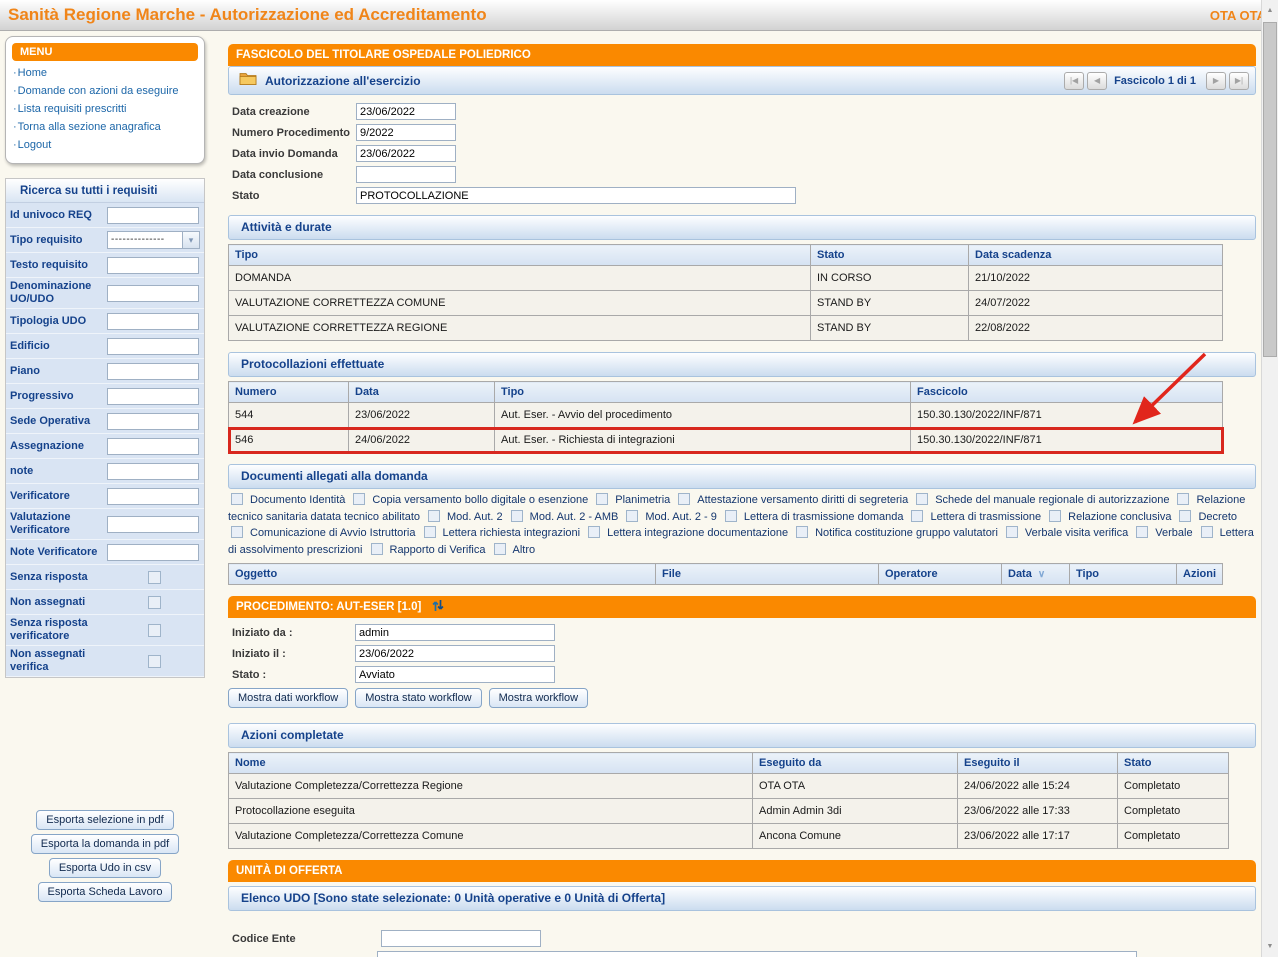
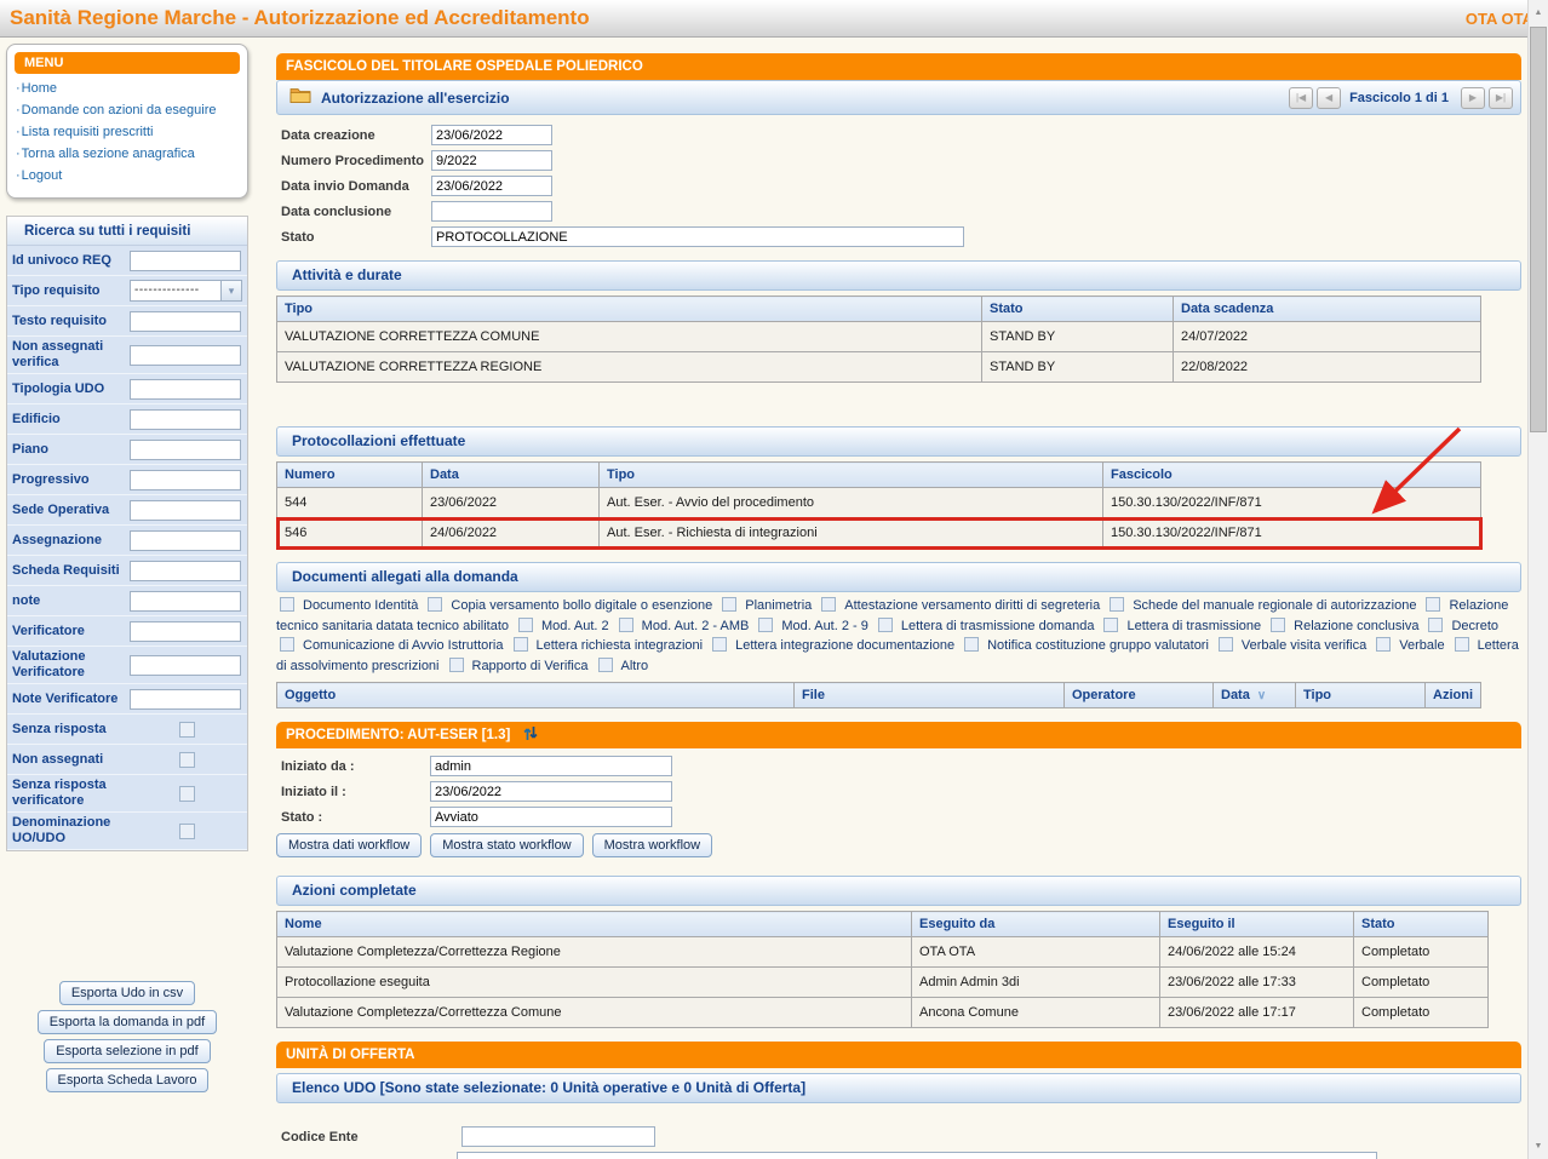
  Sanità Regione Marche - Autorizzazione ed Accreditamento
  OTA OT
  MENU
  Home
  Domande con azioni da eseguire
  Lista requisiti prescritti
  Torna alla sezione anagrafica
  Logout
  Ricerca su tutti i requisiti
  Id univoco REQ
  Tipo requisito
  --------------
  ▾
  Testo requisito
- Denominazione UO/UDO
+ Non assegnati verifica
  Tipologia UDO
  Edificio
  Piano
  Progressivo
  Sede Operativa
  Assegnazione
+ Scheda Requisiti
  note
  Verificatore
  Valutazione Verificatore
  Note Verificatore
  Senza risposta
  Non assegnati
  Senza risposta verificatore
- Non assegnati verifica
+ Denominazione UO/UDO
- Esporta selezione in pdf
+ Esporta Udo in csv
  Esporta la domanda in pdf
- Esporta Udo in csv
+ Esporta selezione in pdf
  Esporta Scheda Lavoro
  FASCICOLO DEL TITOLARE OSPEDALE POLIEDRICO
  Autorizzazione all'esercizio
  |◀
  ◀
  Fascicolo 1 di 1
  ▶
  ▶|
  Data creazione
  23/06/2022
  Numero Procedimento
  9/2022
  Data invio Domanda
  23/06/2022
  Data conclusione
  Stato
  PROTOCOLLAZIONE
  Attività e durate
  Tipo	Stato	Data scadenza
- DOMANDA	IN CORSO	21/10/2022
  VALUTAZIONE CORRETTEZZA COMUNE	STAND BY	24/07/2022
  VALUTAZIONE CORRETTEZZA REGIONE	STAND BY	22/08/2022
  Protocollazioni effettuate
  Numero	Data	Tipo	Fascicolo
  544	23/06/2022	Aut. Eser. - Avvio del procedimento	150.30.130/2022/INF/871
  546	24/06/2022	Aut. Eser. - Richiesta di integrazioni	150.30.130/2022/INF/871
  Documenti allegati alla domanda
  Documento Identità Copia versamento bollo digitale o esenzione Planimetria Attestazione versamento diritti di segreteria Schede del manuale regionale di autorizzazione Relazione tecnico sanitaria datata tecnico abilitato Mod. Aut. 2 Mod. Aut. 2 - AMB Mod. Aut. 2 - 9 Lettera di trasmissione domanda Lettera di trasmissione Relazione conclusiva DecretoComunicazione di Avvio Istruttoria Lettera richiesta integrazioni Lettera integrazione documentazione Notifica costituzione gruppo valutatori Verbale visita verifica Verbale Lettera di assolvimento prescrizioni Rapporto di Verifica Altro
  Oggetto	File	Operatore	Data ∨	Tipo	Azioni
- PROCEDIMENTO: AUT-ESER [1.0]
+ PROCEDIMENTO: AUT-ESER [1.3]
  Iniziato da :
  admin
  Iniziato il :
  23/06/2022
  Stato :
  Avviato
  Mostra dati workflow
  Mostra stato workflow
  Mostra workflow
  Azioni completate
  Nome	Eseguito da	Eseguito il	Stato
  Valutazione Completezza/Correttezza Regione	OTA OTA	24/06/2022 alle 15:24	Completato
  Protocollazione eseguita	Admin Admin 3di	23/06/2022 alle 17:33	Completato
  Valutazione Completezza/Correttezza Comune	Ancona Comune	23/06/2022 alle 17:17	Completato
  UNITÀ DI OFFERTA
  Elenco UDO [Sono state selezionate: 0 Unità operative e 0 Unità di Offerta]
  Codice Ente
